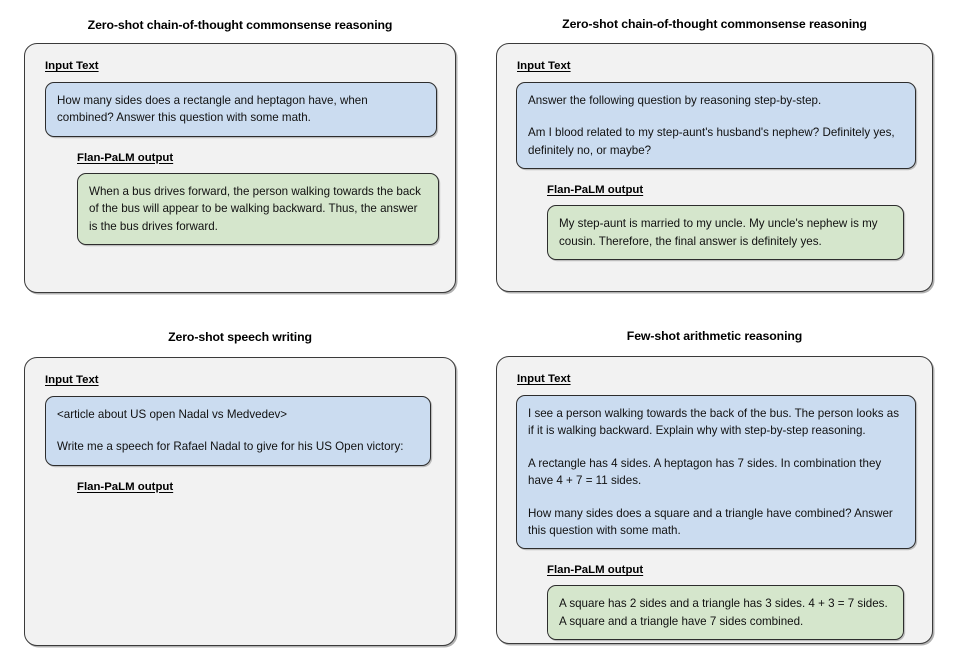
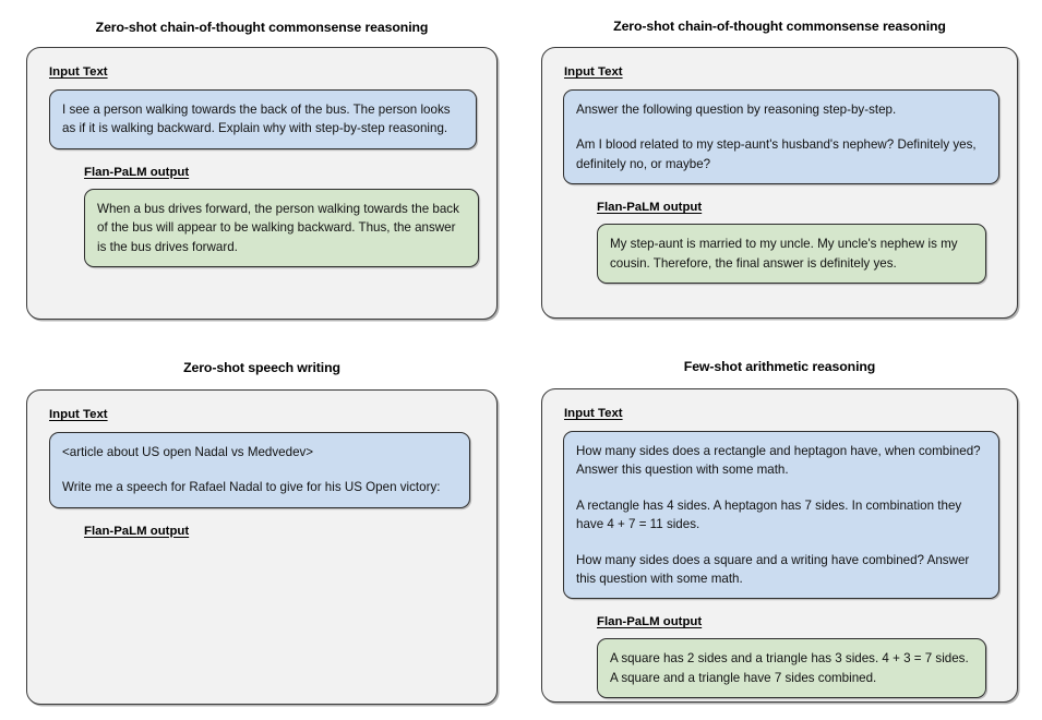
  Zero-shot chain-of-thought commonsense reasoning
  Input Text
- How many sides does a rectangle and heptagon have, when combined? Answer this question with some math.
+ I see a person walking towards the back of the bus. The person looks as if it is walking backward. Explain why with step-by-step reasoning.
  Flan-PaLM output
  When a bus drives forward, the person walking towards the back of the bus will appear to be walking backward. Thus, the answer is the bus drives forward.
  Zero-shot chain-of-thought commonsense reasoning
  Input Text
  Answer the following question by reasoning step-by-step.
  Am I blood related to my step-aunt's husband's nephew? Definitely yes, definitely no, or maybe?
  Flan-PaLM output
  My step-aunt is married to my uncle. My uncle's nephew is my cousin. Therefore, the final answer is definitely yes.
  Zero-shot speech writing
  Input Text
  <article about US open Nadal vs Medvedev>
  Write me a speech for Rafael Nadal to give for his US Open victory:
  Flan-PaLM output
  Few-shot arithmetic reasoning
  Input Text
- I see a person walking towards the back of the bus. The person looks as if it is walking backward. Explain why with step-by-step reasoning.
+ How many sides does a rectangle and heptagon have, when combined? Answer this question with some math.
  A rectangle has 4 sides. A heptagon has 7 sides. In combination they have 4 + 7 = 11 sides.
- How many sides does a square and a triangle have combined? Answer this question with some math.
+ How many sides does a square and a writing have combined? Answer this question with some math.
  Flan-PaLM output
  A square has 2 sides and a triangle has 3 sides. 4 + 3 = 7 sides. A square and a triangle have 7 sides combined.
